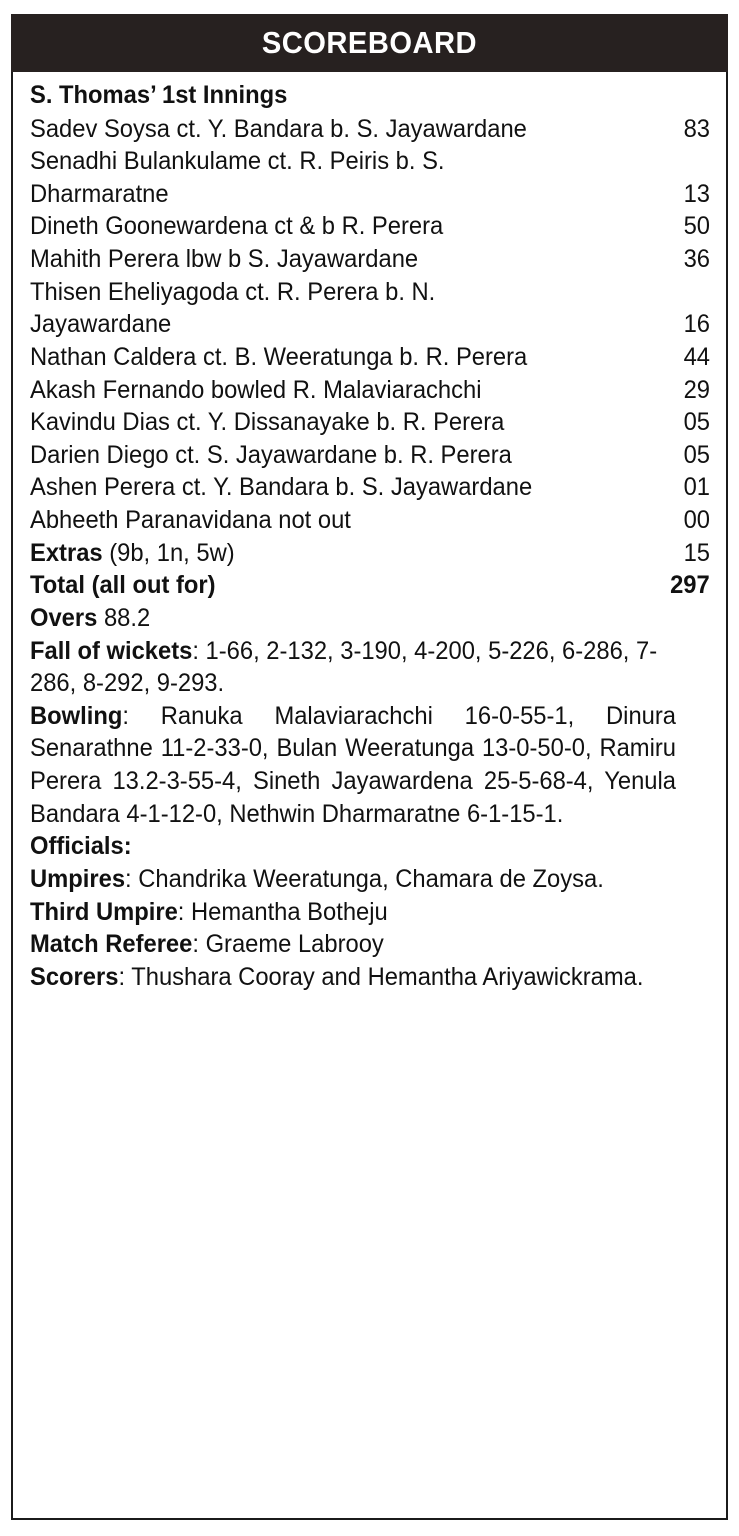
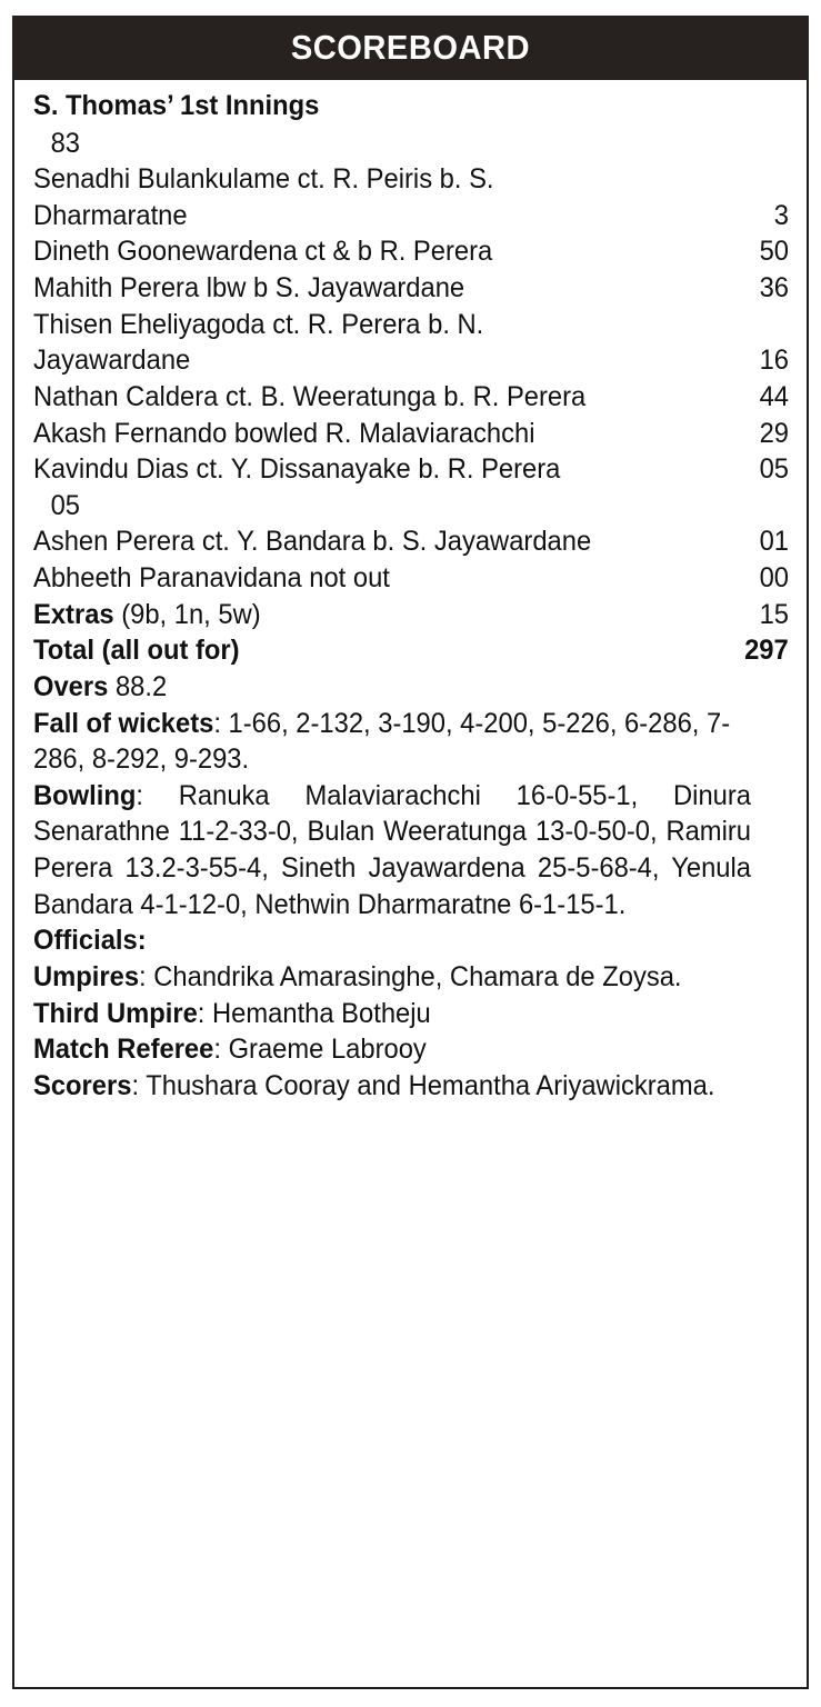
  SCOREBOARD
  S. Thomas’ 1st Innings
- Sadev Soysa ct. Y. Bandara b. S. Jayawardane
  83
  Senadhi Bulankulame ct. R. Peiris b. S.
  Dharmaratne
- 13
+ 3
  Dineth Goonewardena ct & b R. Perera
  50
  Mahith Perera lbw b S. Jayawardane
  36
  Thisen Eheliyagoda ct. R. Perera b. N.
  Jayawardane
  16
  Nathan Caldera ct. B. Weeratunga b. R. Perera
  44
  Akash Fernando bowled R. Malaviarachchi
  29
  Kavindu Dias ct. Y. Dissanayake b. R. Perera
  05
- Darien Diego ct. S. Jayawardane b. R. Perera
  05
  Ashen Perera ct. Y. Bandara b. S. Jayawardane
  01
  Abheeth Paranavidana not out
  00
  Extras (9b, 1n, 5w)
  15
  Total (all out for)
  297
  Overs 88.2
  Fall of wickets: 1-66, 2-132, 3-190, 4-200, 5-226, 6-286, 7-286, 8-292, 9-293.
  Bowling: Ranuka Malaviarachchi 16-0-55-1, Dinura Senarathne 11-2-33-0, Bulan Weeratunga 13-0-50-0, Ramiru Perera 13.2-3-55-4, Sineth Jayawardena 25-5-68-4, Yenula Bandara 4-1-12-0, Nethwin Dharmaratne 6-1-15-1.
  Officials:
- Umpires: Chandrika Weeratunga, Chamara de Zoysa.
+ Umpires: Chandrika Amarasinghe, Chamara de Zoysa.
  Third Umpire: Hemantha Botheju
  Match Referee: Graeme Labrooy
  Scorers: Thushara Cooray and Hemantha Ariyawickrama.
